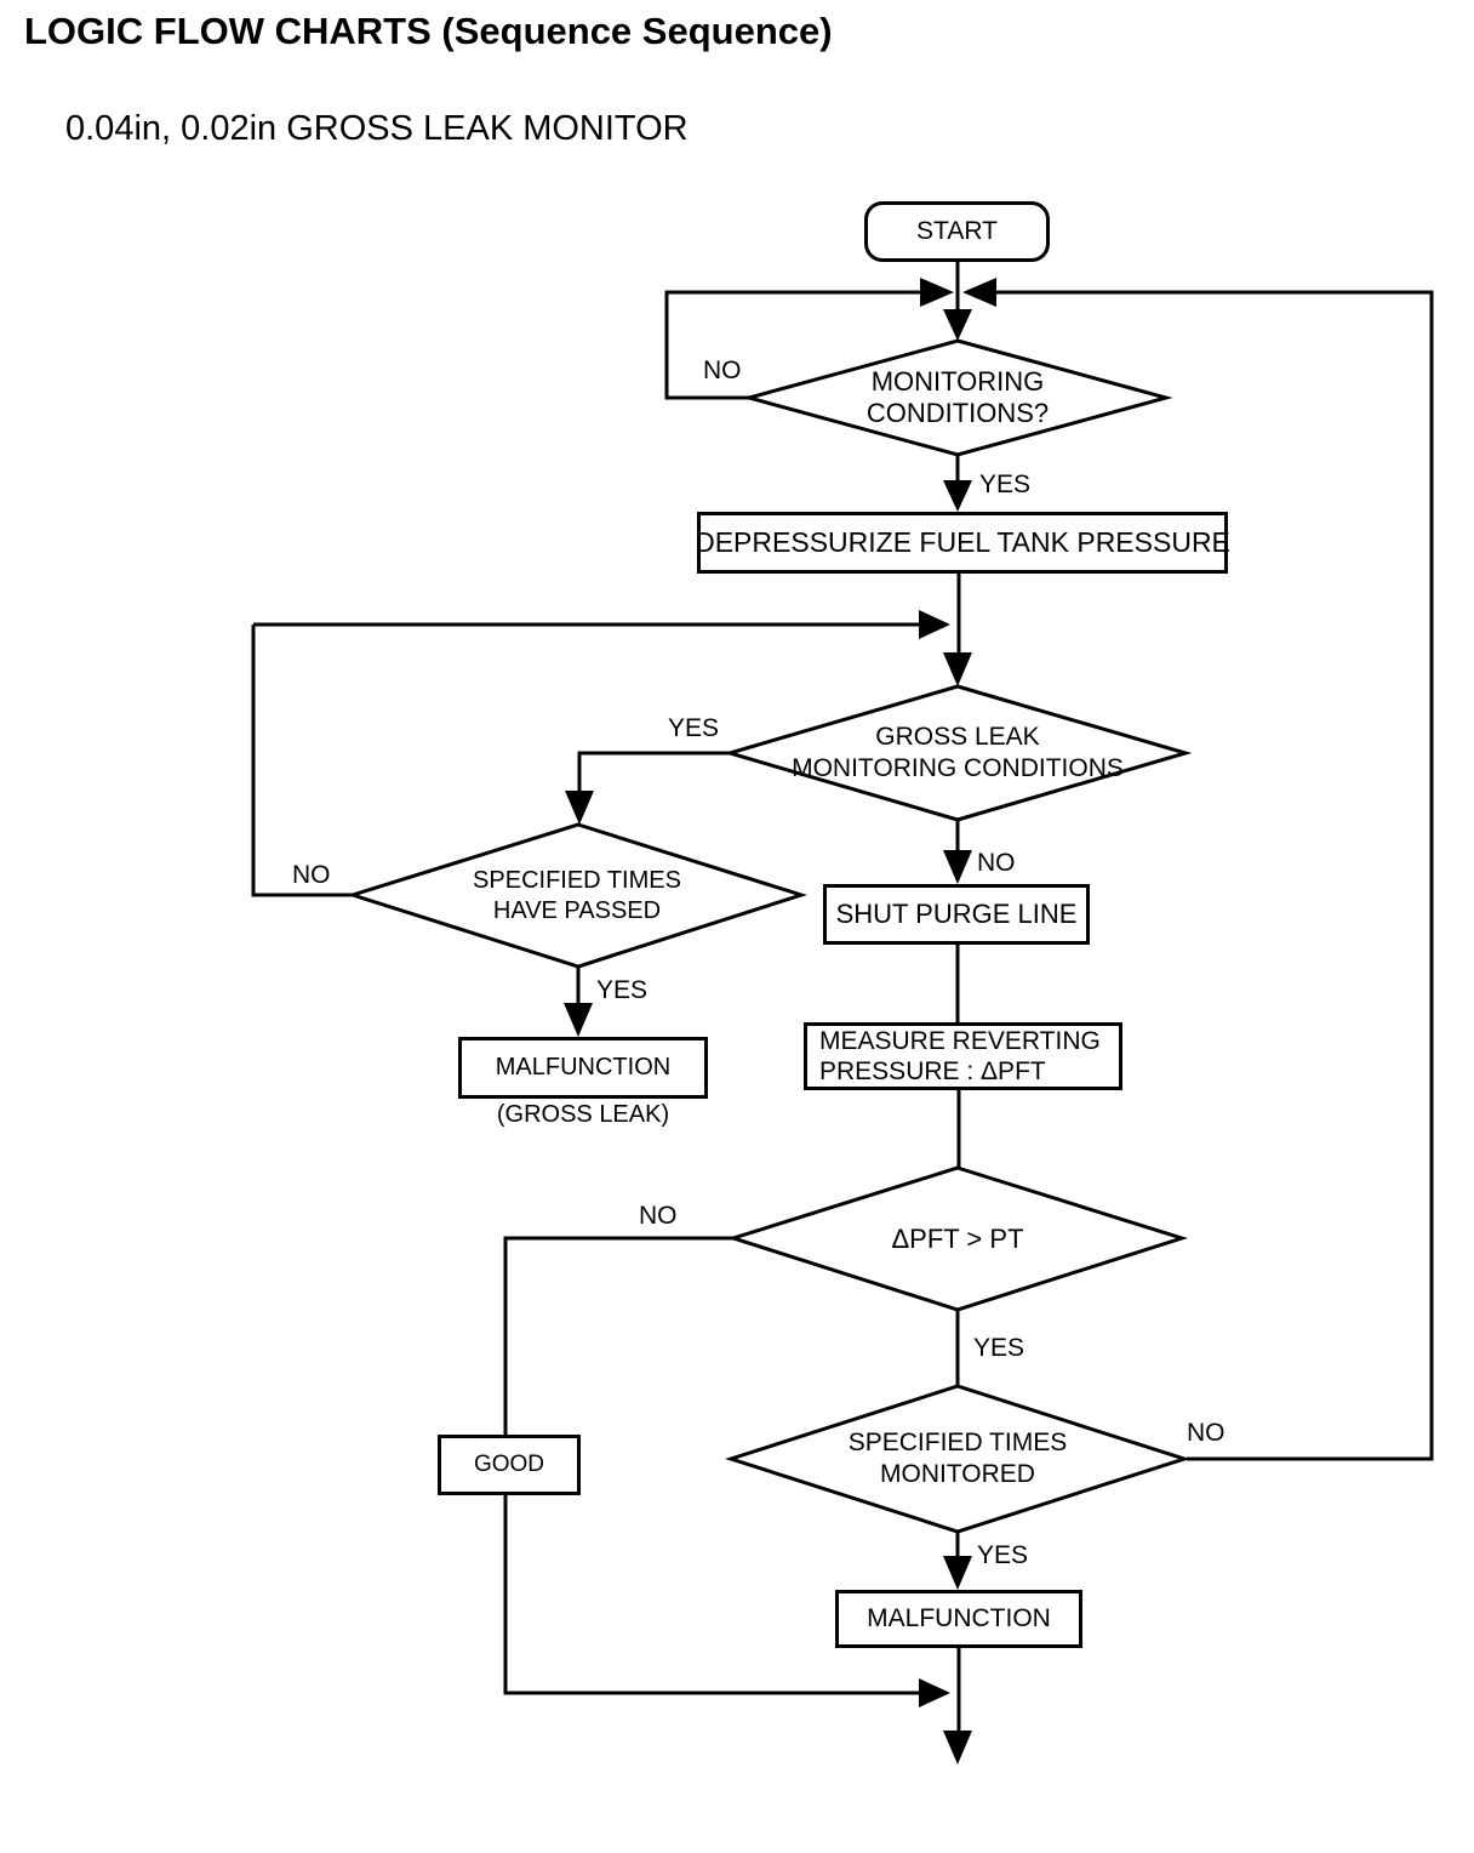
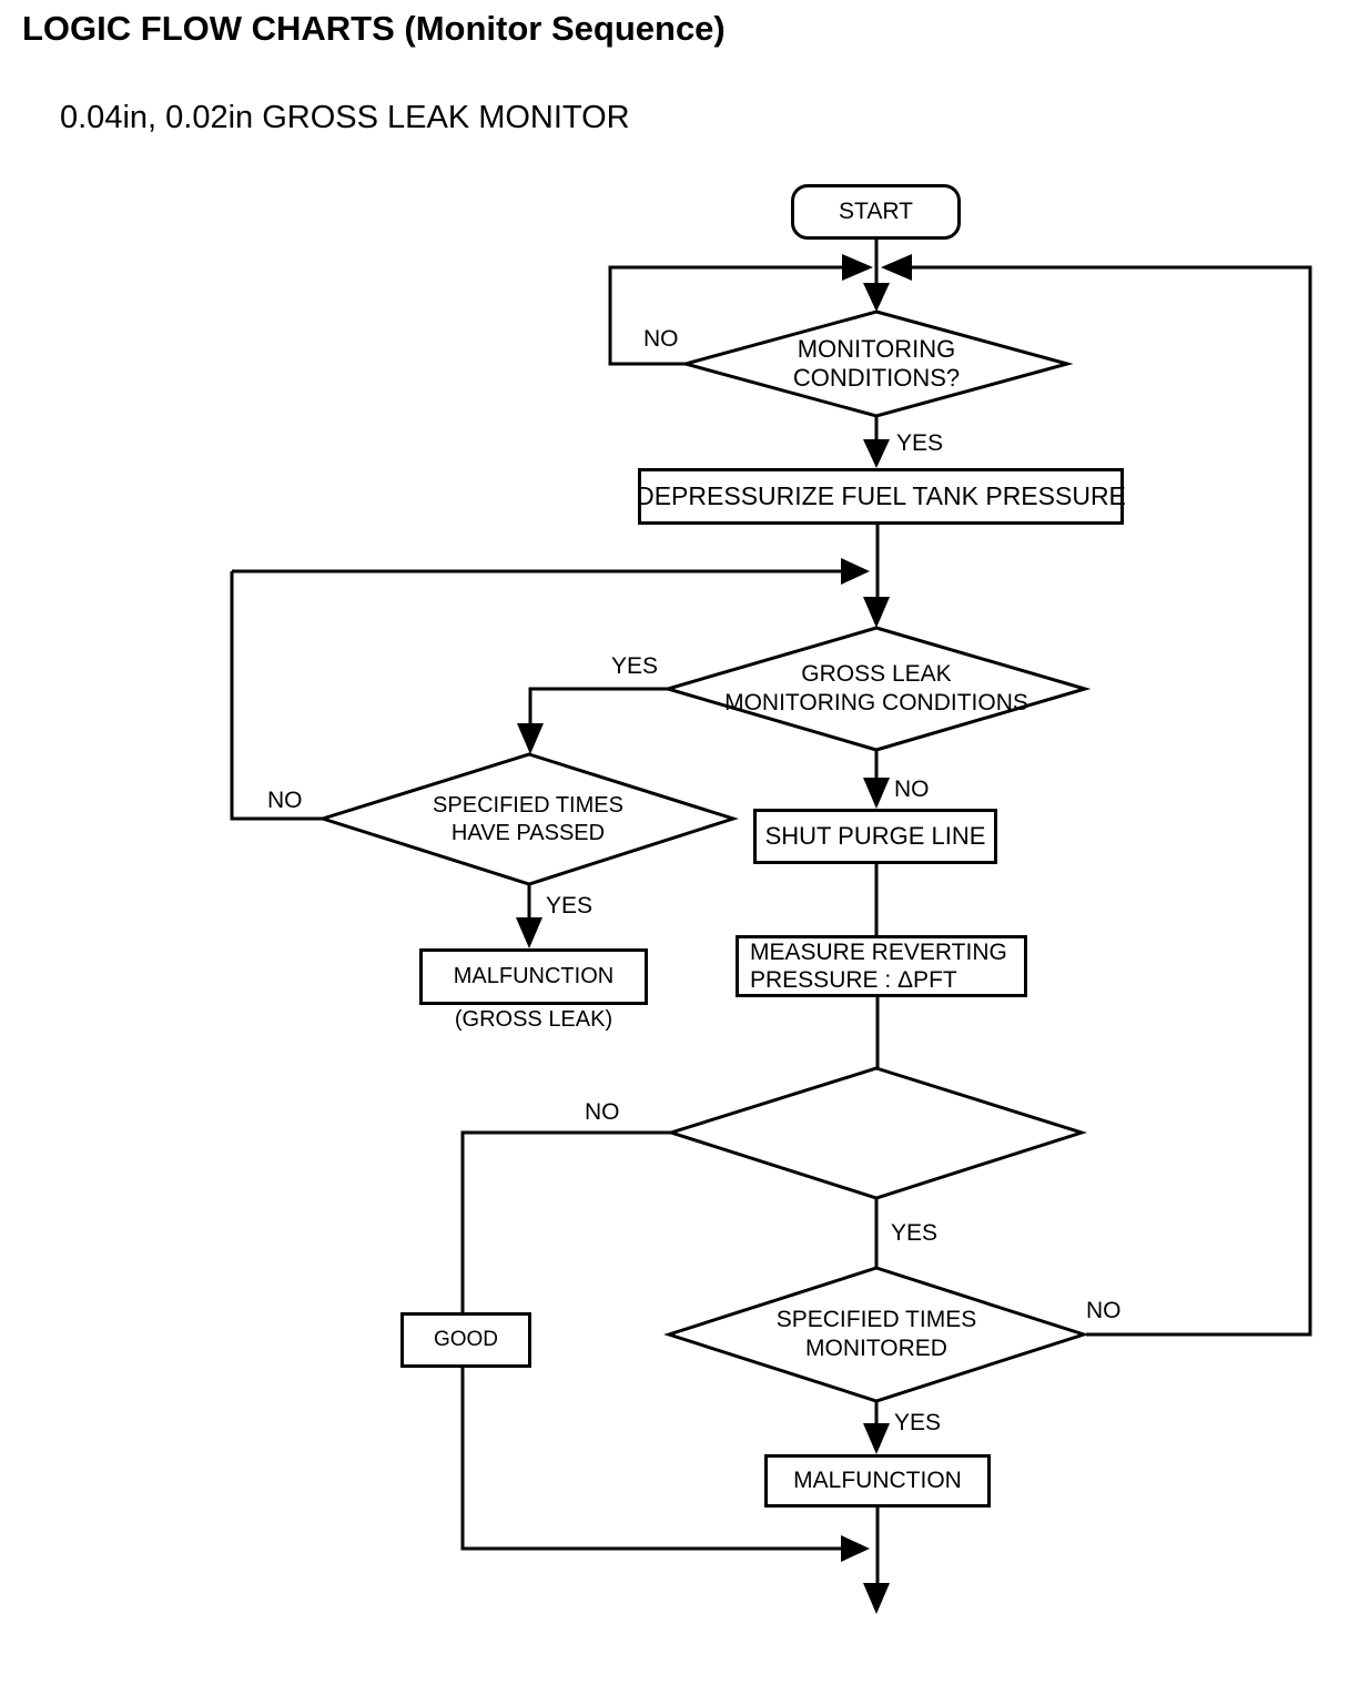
- LOGIC FLOW CHARTS (Sequence Sequence)
+ LOGIC FLOW CHARTS (Monitor Sequence)
  0.04in, 0.02in GROSS LEAK MONITOR
  START
  DEPRESSURIZE FUEL TANK PRESSURE
  MALFUNCTION
  (GROSS LEAK)
  SHUT PURGE LINE
  MEASURE REVERTING
  PRESSURE : ΔPFT
  GOOD
  MALFUNCTION
  MONITORING
  CONDITIONS?
  GROSS LEAK
  MONITORING CONDITIONS
  SPECIFIED TIMES
  HAVE PASSED
- ΔPFT > PT
  SPECIFIED TIMES
  MONITORED
  NO
  YES
  YES
  NO
  NO
  YES
  NO
  YES
  NO
  YES
